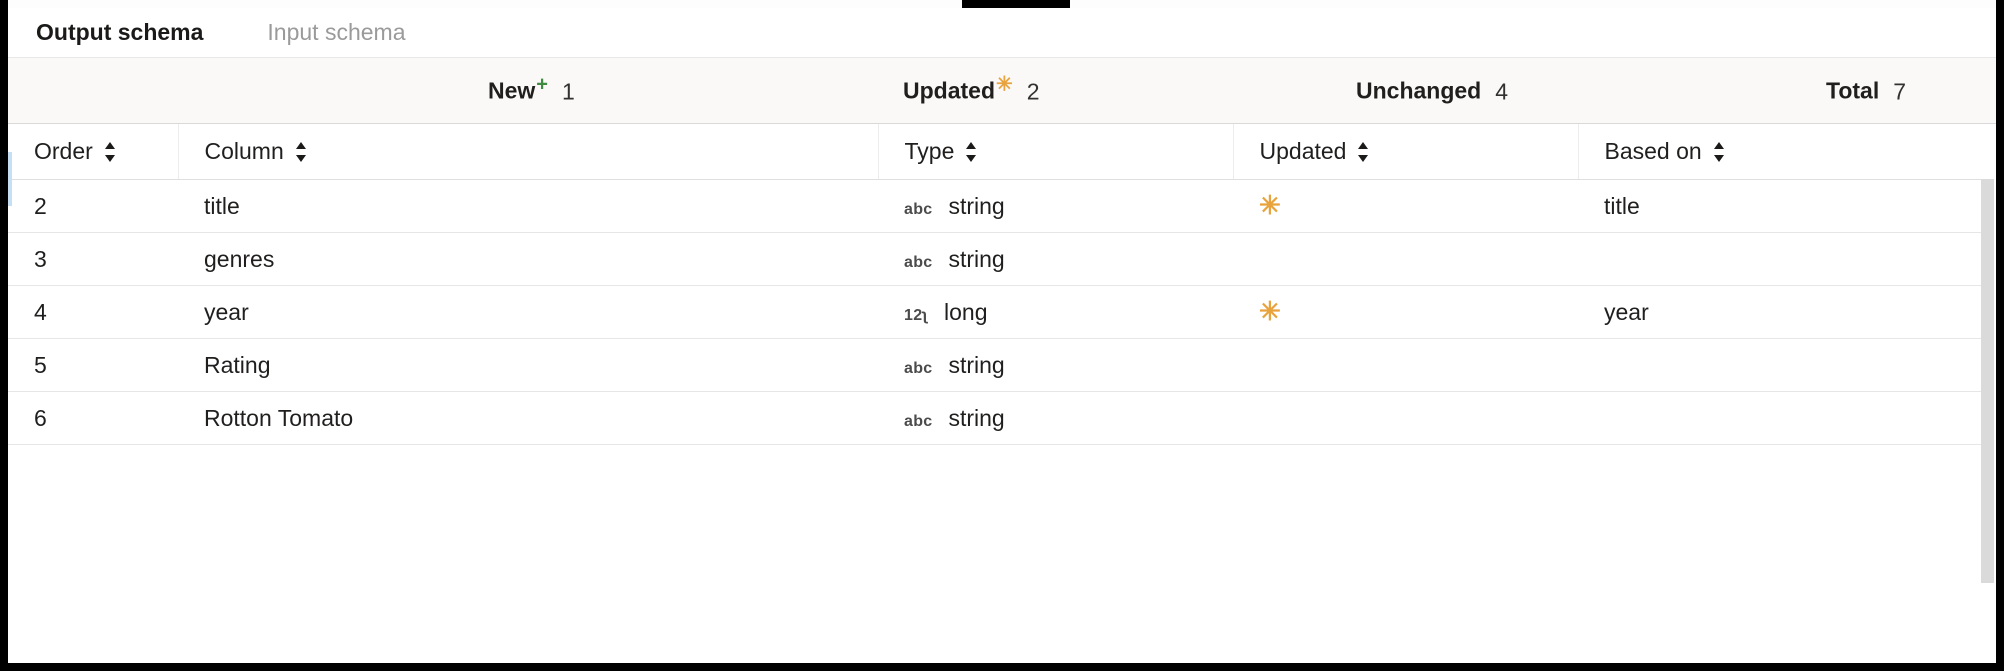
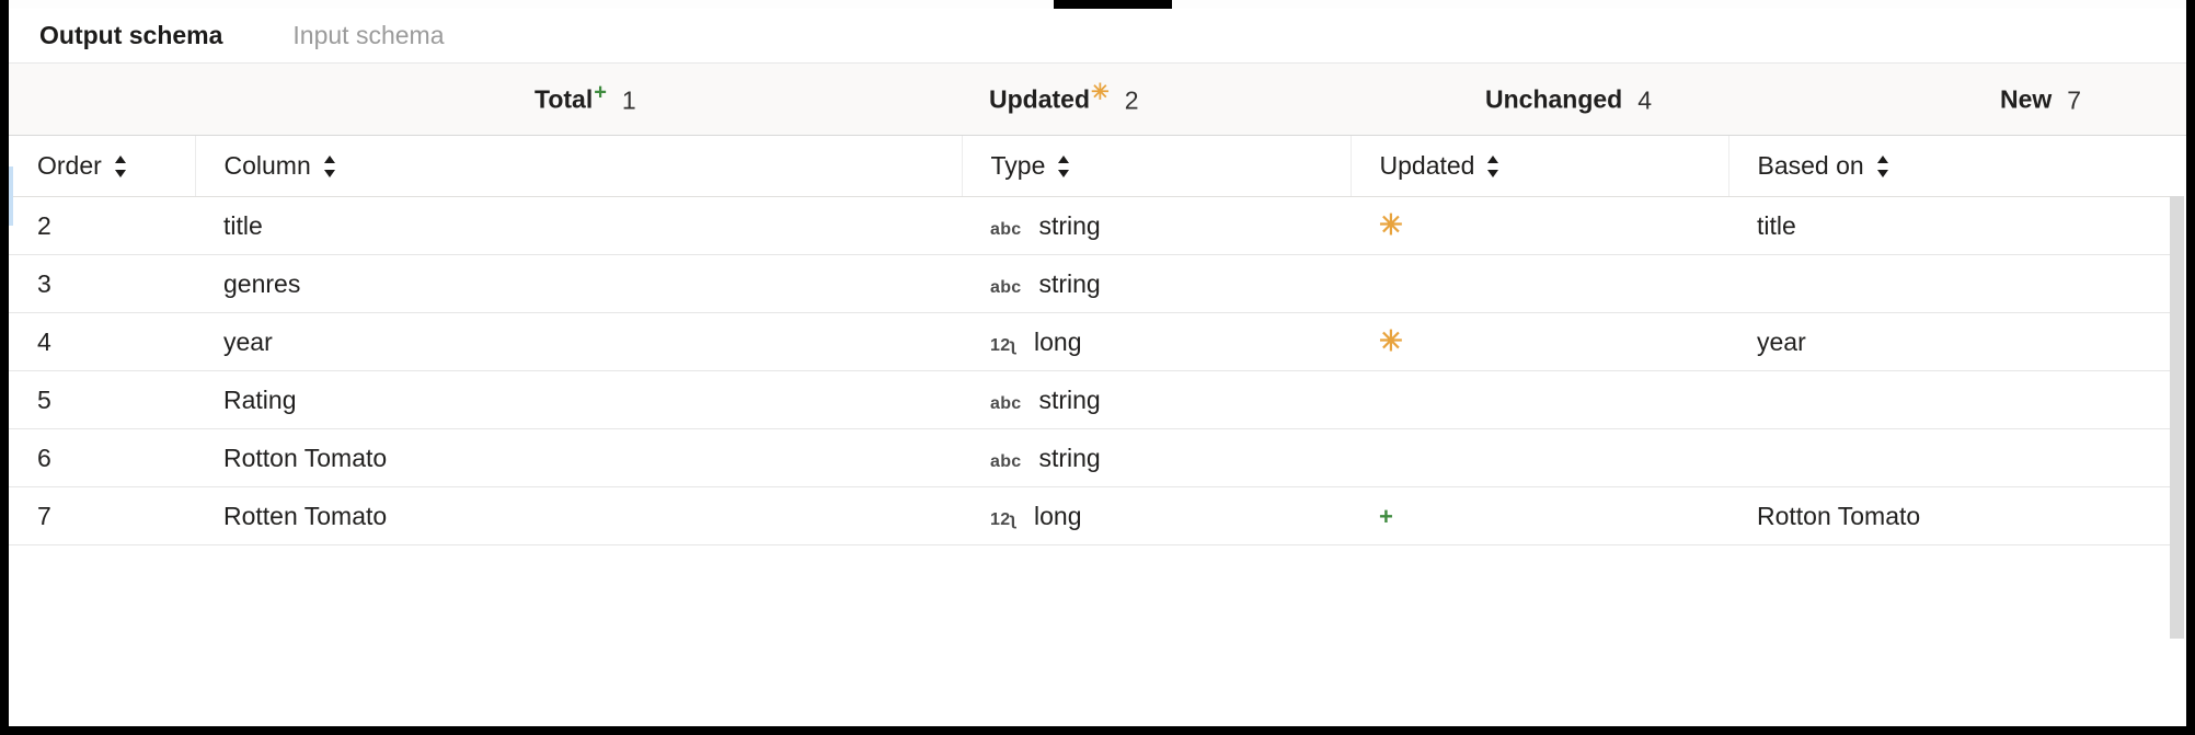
  Output schema
  Input schema
- New
+ Total
  +
  1
  Updated
  ✳
  2
  Unchanged
  4
- Total
+ New
  7
  Order	Column	Type	Updated	Based on
  2	title	abc string	✳	title
  3	genres	abc string
  4	year	12ʅ long	✳	year
  5	Rating	abc string
  6	Rotton Tomato	abc string
+ 7	Rotten Tomato	12ʅ long	+	Rotton Tomato
